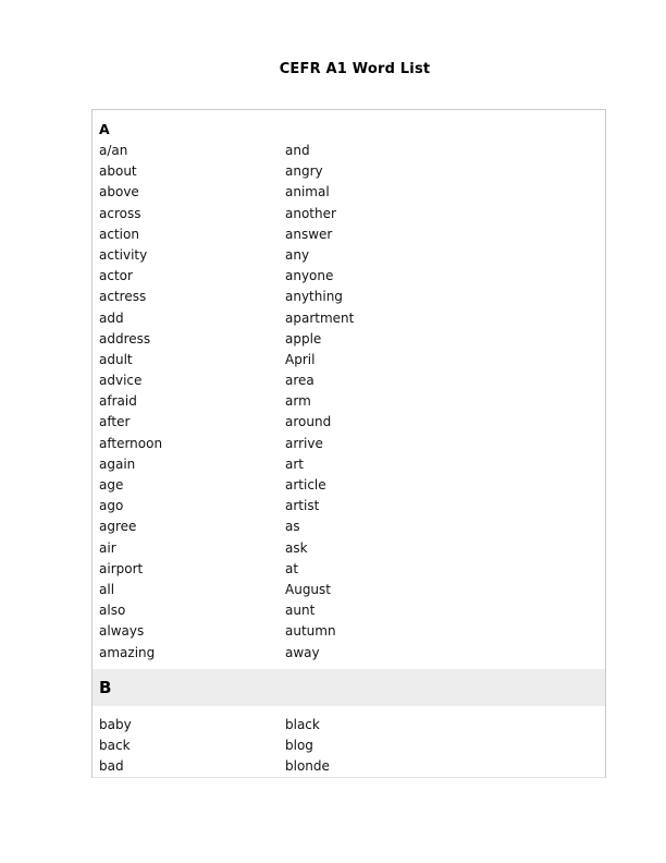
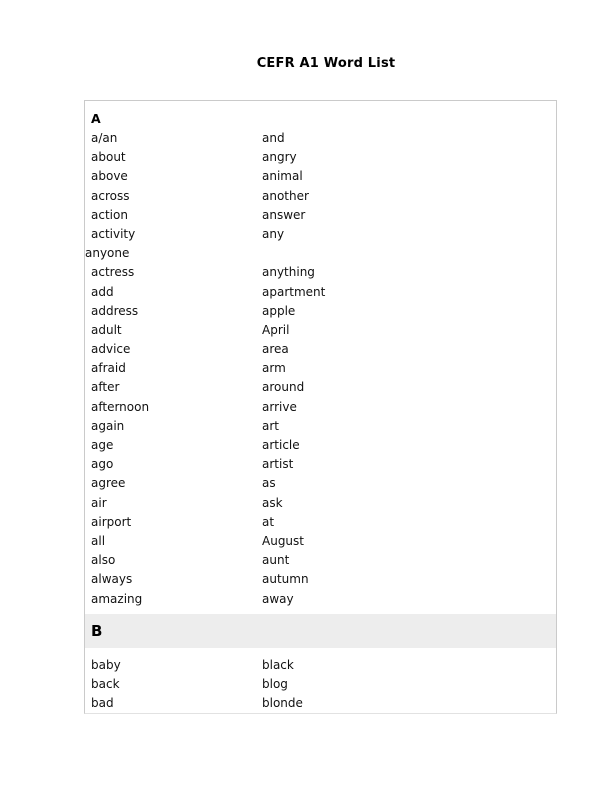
  CEFR A1 Word List
  A
  a/an
  and
  about
  angry
  above
  animal
  across
  another
  action
  answer
  activity
  any
- actor
  anyone
  actress
  anything
  add
  apartment
  address
  apple
  adult
  April
  advice
  area
  afraid
  arm
  after
  around
  afternoon
  arrive
  again
  art
  age
  article
  ago
  artist
  agree
  as
  air
  ask
  airport
  at
  all
  August
  also
  aunt
  always
  autumn
  amazing
  away
  B
  baby
  black
  back
  blog
  bad
  blonde
